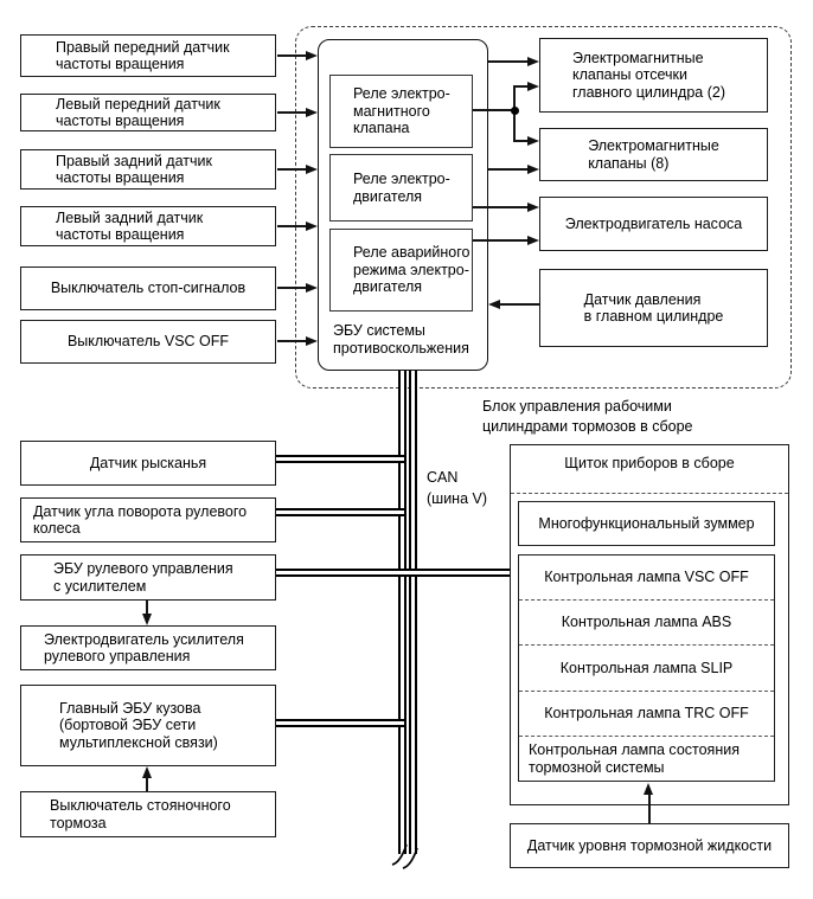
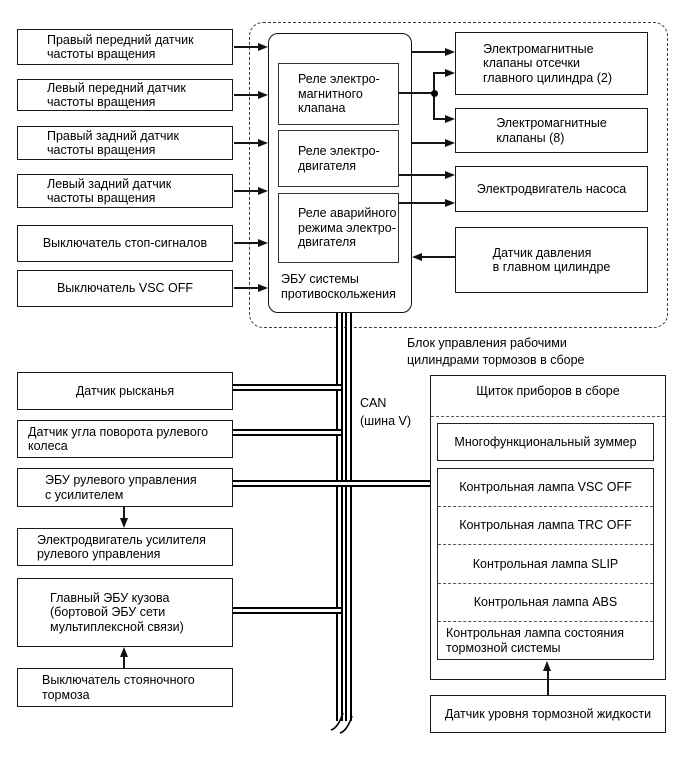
  Блок управления рабочими
  цилиндрами тормозов в сборе
  CAN
  (шина V)
  ЭБУ системы
  противоскольжения
  Реле электро-
  магнитного
  клапана
  Реле электро-
  двигателя
  Реле аварийного
  режима электро-
  двигателя
  Правый передний датчик
  частоты вращения
  Левый передний датчик
  частоты вращения
  Правый задний датчик
  частоты вращения
  Левый задний датчик
  частоты вращения
  Выключатель стоп-сигналов
  Выключатель VSC OFF
  Электромагнитные
  клапаны отсечки
  главного цилиндра (2)
  Электромагнитные
  клапаны (8)
  Электродвигатель насоса
  Датчик давления
  в главном цилиндре
  Датчик рысканья
  Датчик угла поворота рулевого
  колеса
  ЭБУ рулевого управления
  с усилителем
  Электродвигатель усилителя
  рулевого управления
  Главный ЭБУ кузова
  (бортовой ЭБУ сети
  мультиплексной связи)
  Выключатель стояночного
  тормоза
  Щиток приборов в сборе
  Многофункциональный зуммер
  Контрольная лампа VSC OFF
- Контрольная лампа ABS
+ Контрольная лампа TRC OFF
  Контрольная лампа SLIP
- Контрольная лампа TRC OFF
+ Контрольная лампа ABS
  Контрольная лампа состояния
  тормозной системы
  Датчик уровня тормозной жидкости
